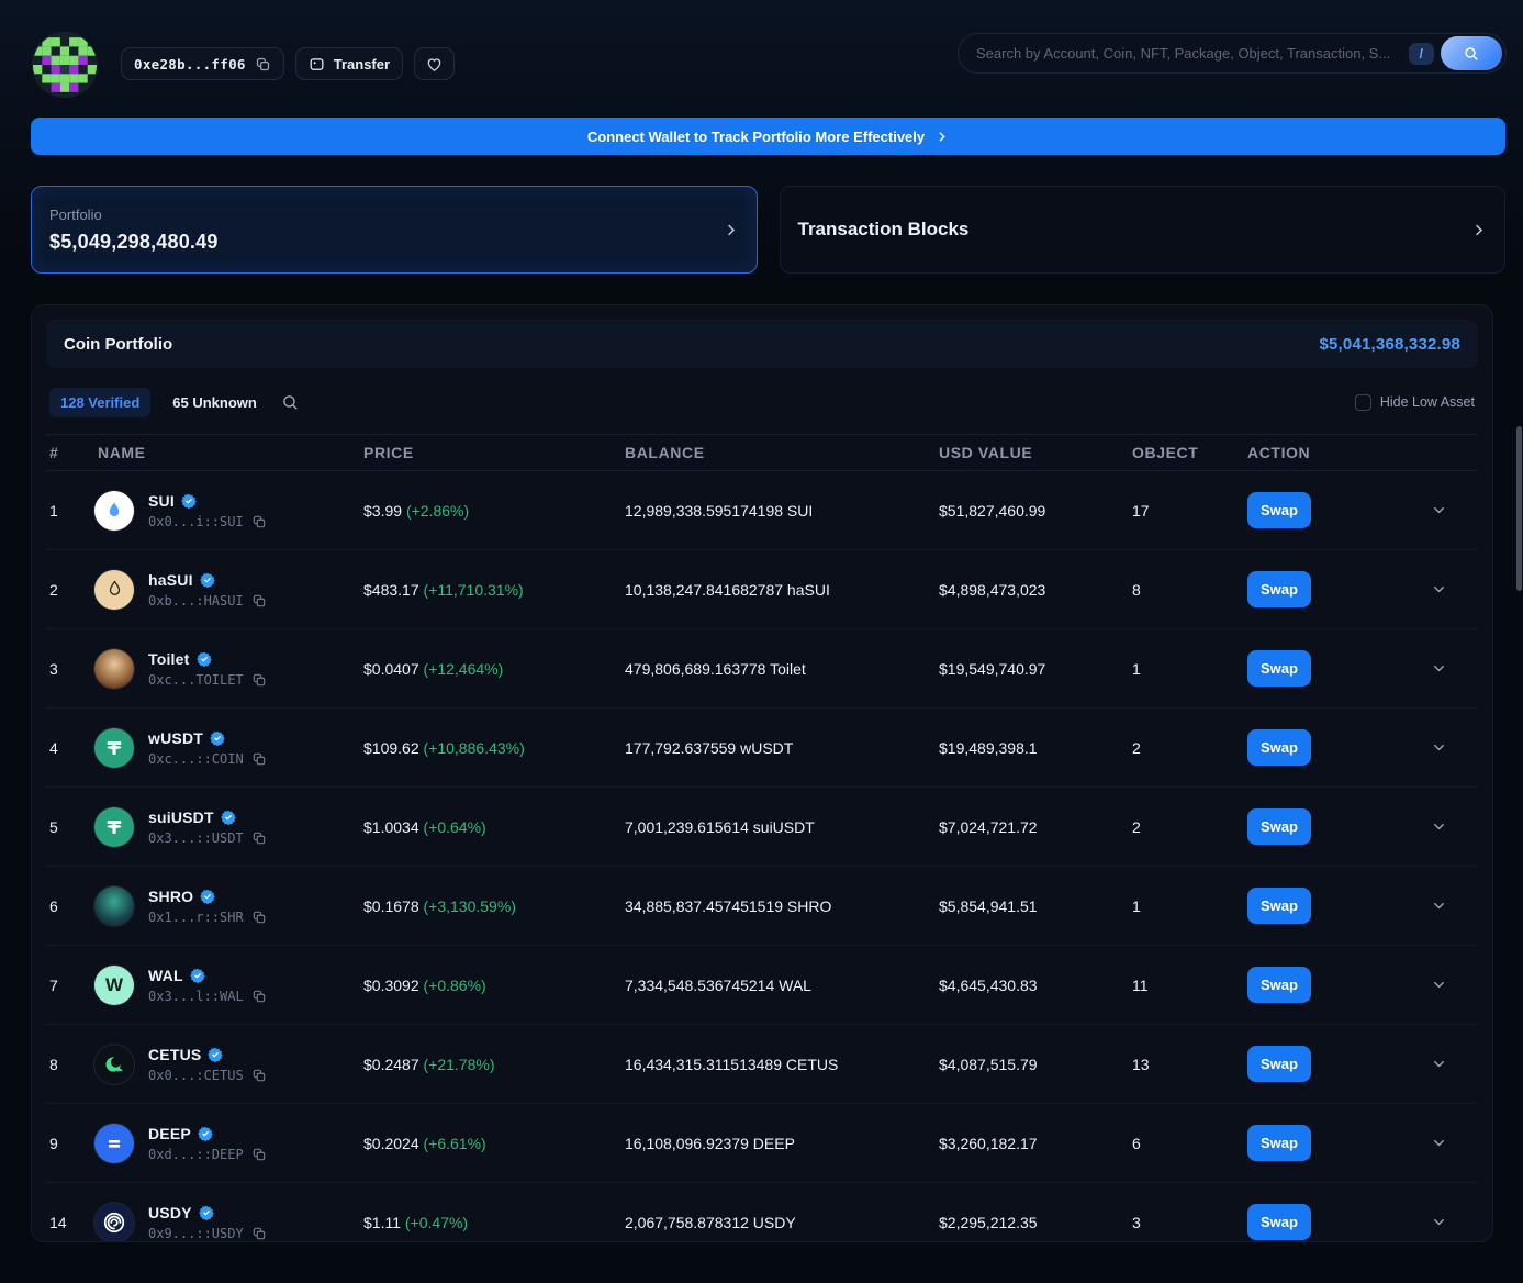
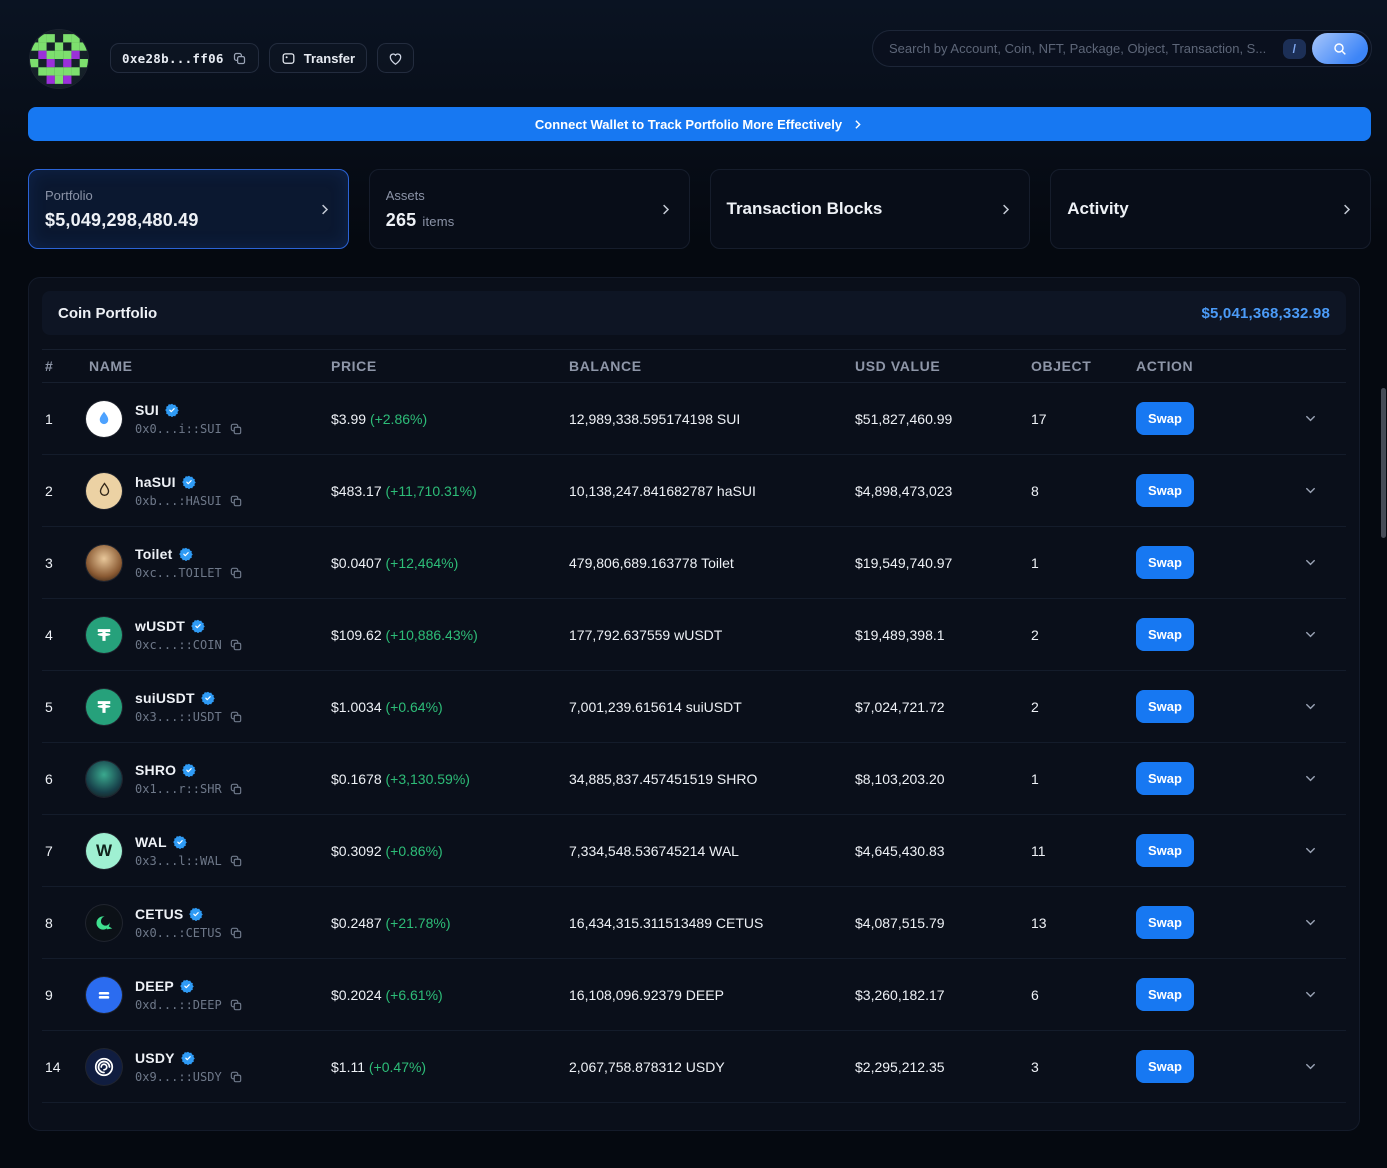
  0xe28b...ff06
  Transfer
  Search by Account, Coin, NFT, Package, Object, Transaction, S...
  /
  Connect Wallet to Track Portfolio More Effectively
  Portfolio
  $5,049,298,480.49
+ Assets
+ 265 items
  Transaction Blocks
+ Activity
  Coin Portfolio
  $5,041,368,332.98
- 128 Verified
- 65 Unknown
- Hide Low Asset
  #
  NAME
  PRICE
  BALANCE
  USD VALUE
  OBJECT
  ACTION
  1
  SUI
  0x0...i::SUI
  $3.99 (+2.86%)
  12,989,338.595174198 SUI
  $51,827,460.99
  17
  Swap
  2
  haSUI
  0xb...:HASUI
  $483.17 (+11,710.31%)
  10,138,247.841682787 haSUI
  $4,898,473,023
  8
  Swap
  3
  Toilet
  0xc...TOILET
  $0.0407 (+12,464%)
  479,806,689.163778 Toilet
  $19,549,740.97
  1
  Swap
  4
  wUSDT
  0xc...::COIN
  $109.62 (+10,886.43%)
  177,792.637559 wUSDT
  $19,489,398.1
  2
  Swap
  5
  suiUSDT
  0x3...::USDT
  $1.0034 (+0.64%)
  7,001,239.615614 suiUSDT
  $7,024,721.72
  2
  Swap
  6
  SHRO
  0x1...r::SHR
  $0.1678 (+3,130.59%)
  34,885,837.457451519 SHRO
- $5,854,941.51
+ $8,103,203.20
  1
  Swap
  7
  W
  WAL
  0x3...l::WAL
  $0.3092 (+0.86%)
  7,334,548.536745214 WAL
  $4,645,430.83
  11
  Swap
  8
  CETUS
  0x0...:CETUS
  $0.2487 (+21.78%)
  16,434,315.311513489 CETUS
  $4,087,515.79
  13
  Swap
  9
  DEEP
  0xd...::DEEP
  $0.2024 (+6.61%)
  16,108,096.92379 DEEP
  $3,260,182.17
  6
  Swap
  14
  USDY
  0x9...::USDY
  $1.11 (+0.47%)
  2,067,758.878312 USDY
  $2,295,212.35
  3
  Swap
